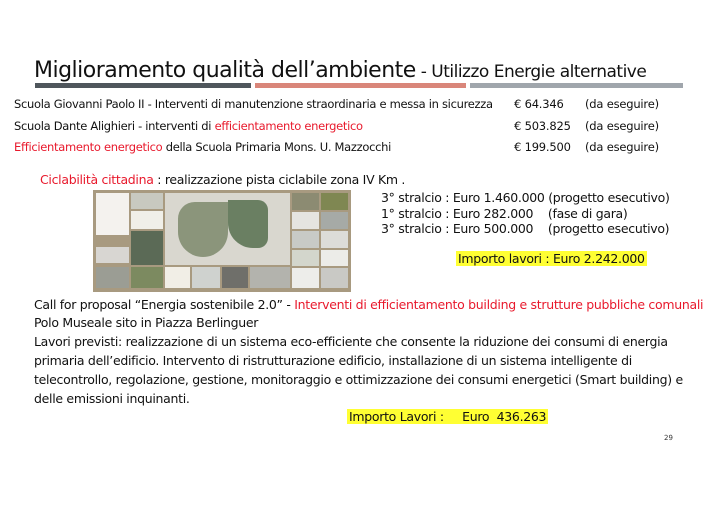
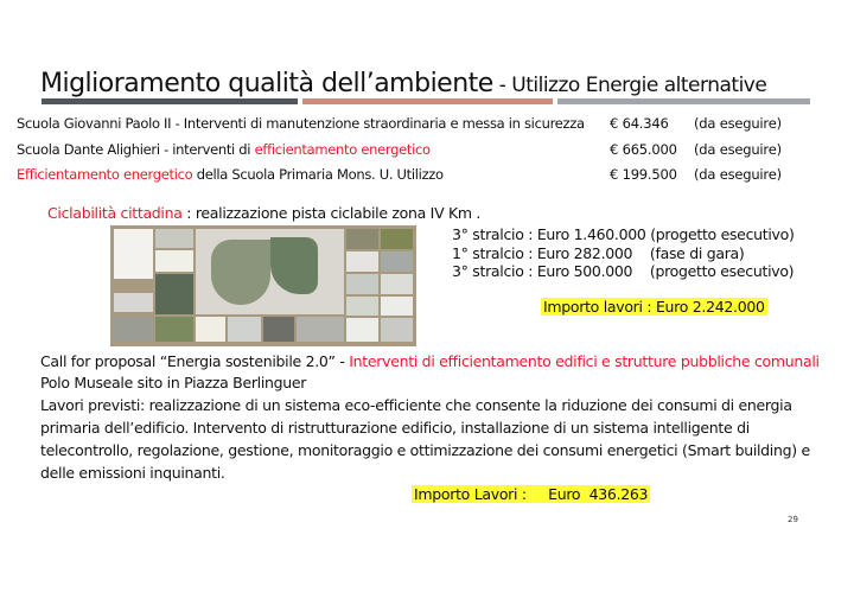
  Miglioramento qualità dell’ambiente - Utilizzo Energie alternative
  Scuola Giovanni Paolo II - Interventi di manutenzione straordinaria e messa in sicurezza
  € 64.346
  (da eseguire)
  Scuola Dante Alighieri - interventi di efficientamento energetico
- € 503.825
+ € 665.000
  (da eseguire)
- Efficientamento energetico della Scuola Primaria Mons. U. Mazzocchi
+ Efficientamento energetico della Scuola Primaria Mons. U. Utilizzo
  € 199.500
  (da eseguire)
  Ciclabilità cittadina : realizzazione pista ciclabile zona IV Km .
  3° stralcio : Euro 1.460.000 (progetto esecutivo)
  1° stralcio : Euro 282.000 (fase di gara)
  3° stralcio : Euro 500.000 (progetto esecutivo)
  Importo lavori : Euro 2.242.000
- Call for proposal “Energia sostenibile 2.0” - Interventi di efficientamento building e strutture pubbliche comunali
+ Call for proposal “Energia sostenibile 2.0” - Interventi di efficientamento edifici e strutture pubbliche comunali
  Polo Museale sito in Piazza Berlinguer
  Lavori previsti: realizzazione di un sistema eco-efficiente che consente la riduzione dei consumi di energia
  primaria dell’edificio. Intervento di ristrutturazione edificio, installazione di un sistema intelligente di
  telecontrollo, regolazione, gestione, monitoraggio e ottimizzazione dei consumi energetici (Smart building) e
  delle emissioni inquinanti.
  Importo Lavori : Euro 436.263
  29
